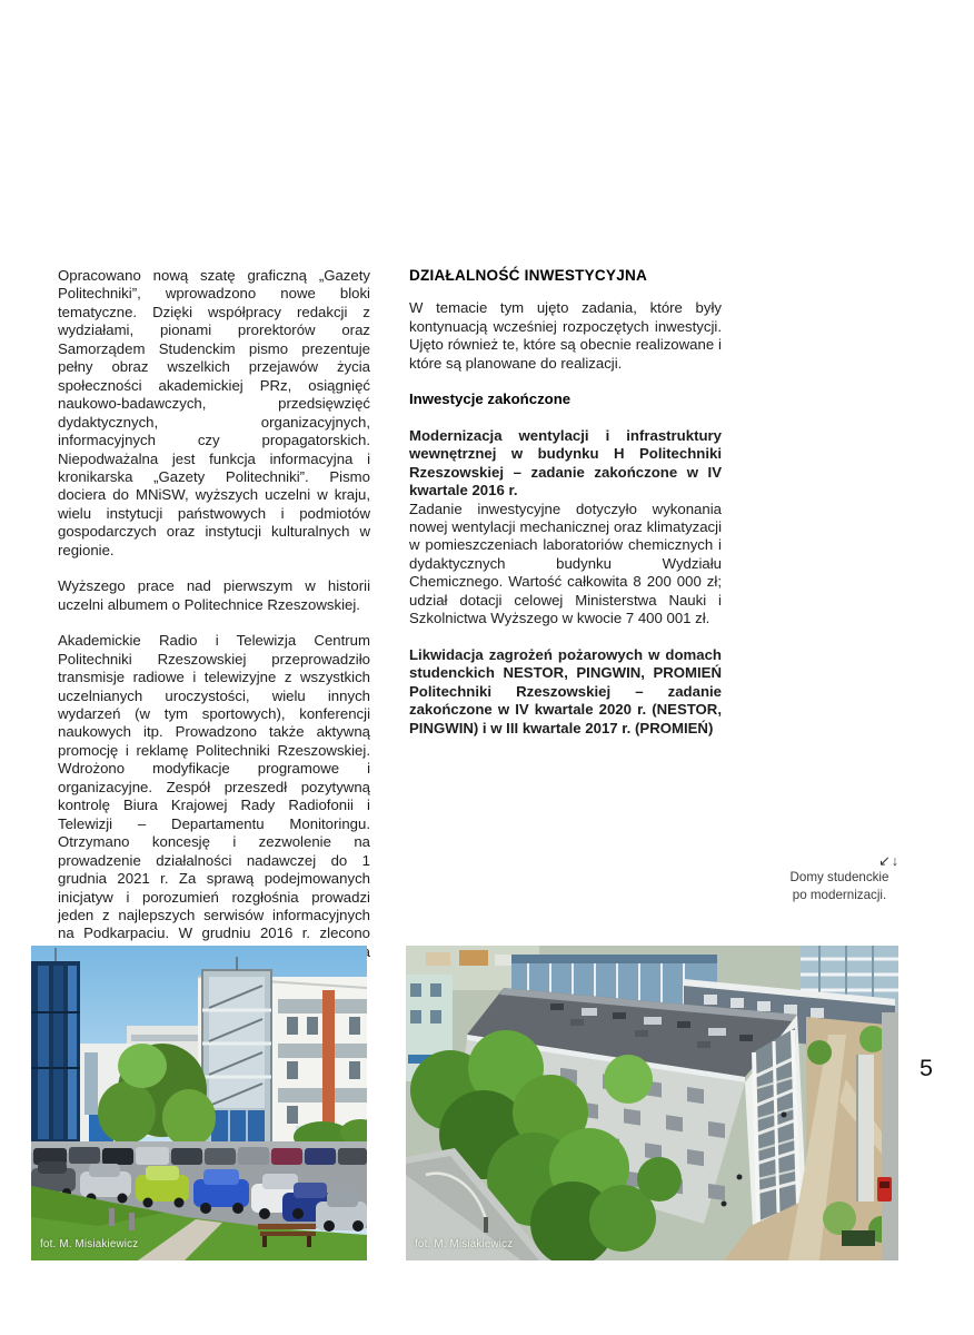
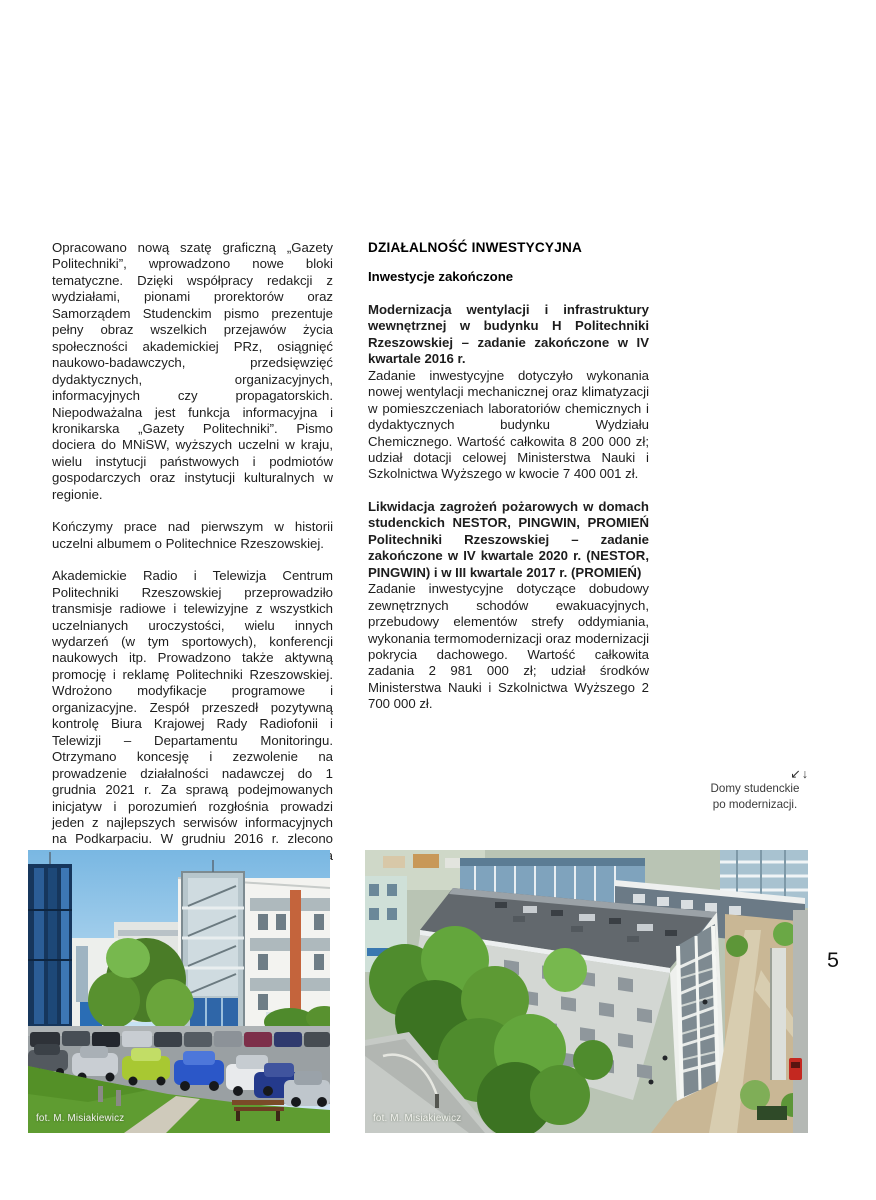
  Opracowano nową szatę graficzną „Gazety Politechniki”, wprowadzono nowe bloki tematyczne. Dzięki współpracy redakcji z wydziałami, pionami prorektorów oraz Samorządem Studenckim pismo prezentuje pełny obraz wszelkich przejawów życia społeczności akademickiej PRz, osiągnięć naukowo-badawczych, przedsięwzięć dydaktycznych, organizacyjnych, informacyjnych czy propagatorskich. Niepodważalna jest funkcja informacyjna i kronikarska „Gazety Politechniki”. Pismo dociera do MNiSW, wyższych uczelni w kraju, wielu instytucji państwowych i podmiotów gospodarczych oraz instytucji kulturalnych w regionie.
- Wyższego prace nad pierwszym w historii uczelni albumem o Politechnice Rzeszowskiej.
+ Kończymy prace nad pierwszym w historii uczelni albumem o Politechnice Rzeszowskiej.
  Akademickie Radio i Telewizja Centrum Politechniki Rzeszowskiej przeprowadziło transmisje radiowe i telewizyjne z wszystkich uczelnianych uroczystości, wielu innych wydarzeń (w tym sportowych), konferencji naukowych itp. Prowadzono także aktywną promocję i reklamę Politechniki Rzeszowskiej. Wdrożono modyfikacje programowe i organizacyjne. Zespół przeszedł pozytywną kontrolę Biura Krajowej Rady Radiofonii i Telewizji – Departamentu Monitoringu. Otrzymano koncesję i zezwolenie na prowadzenie działalności nadawczej do 1 grudnia 2021 r. Za sprawą podejmowanych inicjatyw i porozumień rozgłośnia prowadzi jeden z najlepszych serwisów informacyjnych na Podkarpaciu. W grudniu 2016 r. zlecono
  DZIAŁALNOŚĆ INWESTYCYJNA
- W temacie tym ujęto zadania, które były kontynuacją wcześniej rozpoczętych inwestycji. Ujęto również te, które są obecnie realizowane i które są planowane do realizacji.
  Inwestycje zakończone
  Modernizacja wentylacji i infrastruktury wewnętrznej w budynku H Politechniki Rzeszowskiej – zadanie zakończone w IV kwartale 2016 r.
  Zadanie inwestycyjne dotyczyło wykonania nowej wentylacji mechanicznej oraz klimatyzacji w pomieszczeniach laboratoriów chemicznych i dydaktycznych budynku Wydziału Chemicznego. Wartość całkowita 8 200 000 zł; udział dotacji celowej Ministerstwa Nauki i Szkolnictwa Wyższego w kwocie 7 400 001 zł.
  Likwidacja zagrożeń pożarowych w domach studenckich NESTOR, PINGWIN, PROMIEŃ Politechniki Rzeszowskiej – zadanie zakończone w IV kwartale 2020 r. (NESTOR, PINGWIN) i w III kwartale 2017 r. (PROMIEŃ)
+ Zadanie inwestycyjne dotyczące dobudowy zewnętrznych schodów ewakuacyjnych, przebudowy elementów strefy oddymiania, wykonania termomodernizacji oraz modernizacji pokrycia dachowego. Wartość całkowita zadania 2 981 000 zł; udział środków Ministerstwa Nauki i Szkolnictwa Wyższego 2 700 000 zł.
  ↙↓
  Domy studenckie
  po modernizacji.
  fot. M. Misiakiewicz
  fot. M. Misiakiewicz
  5
